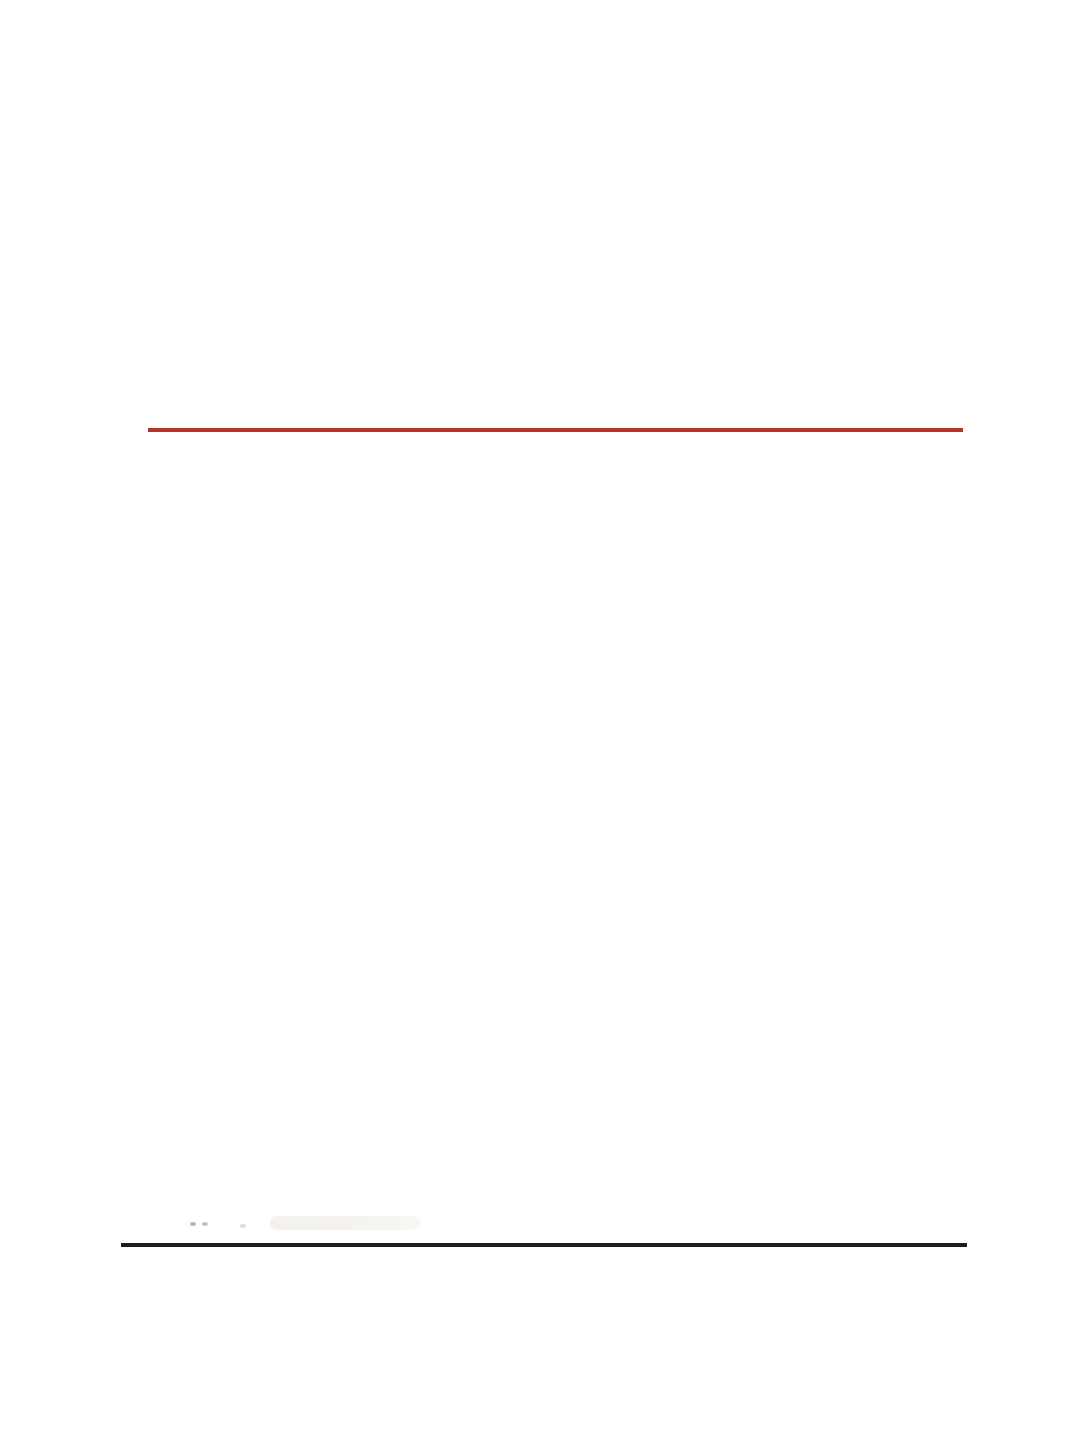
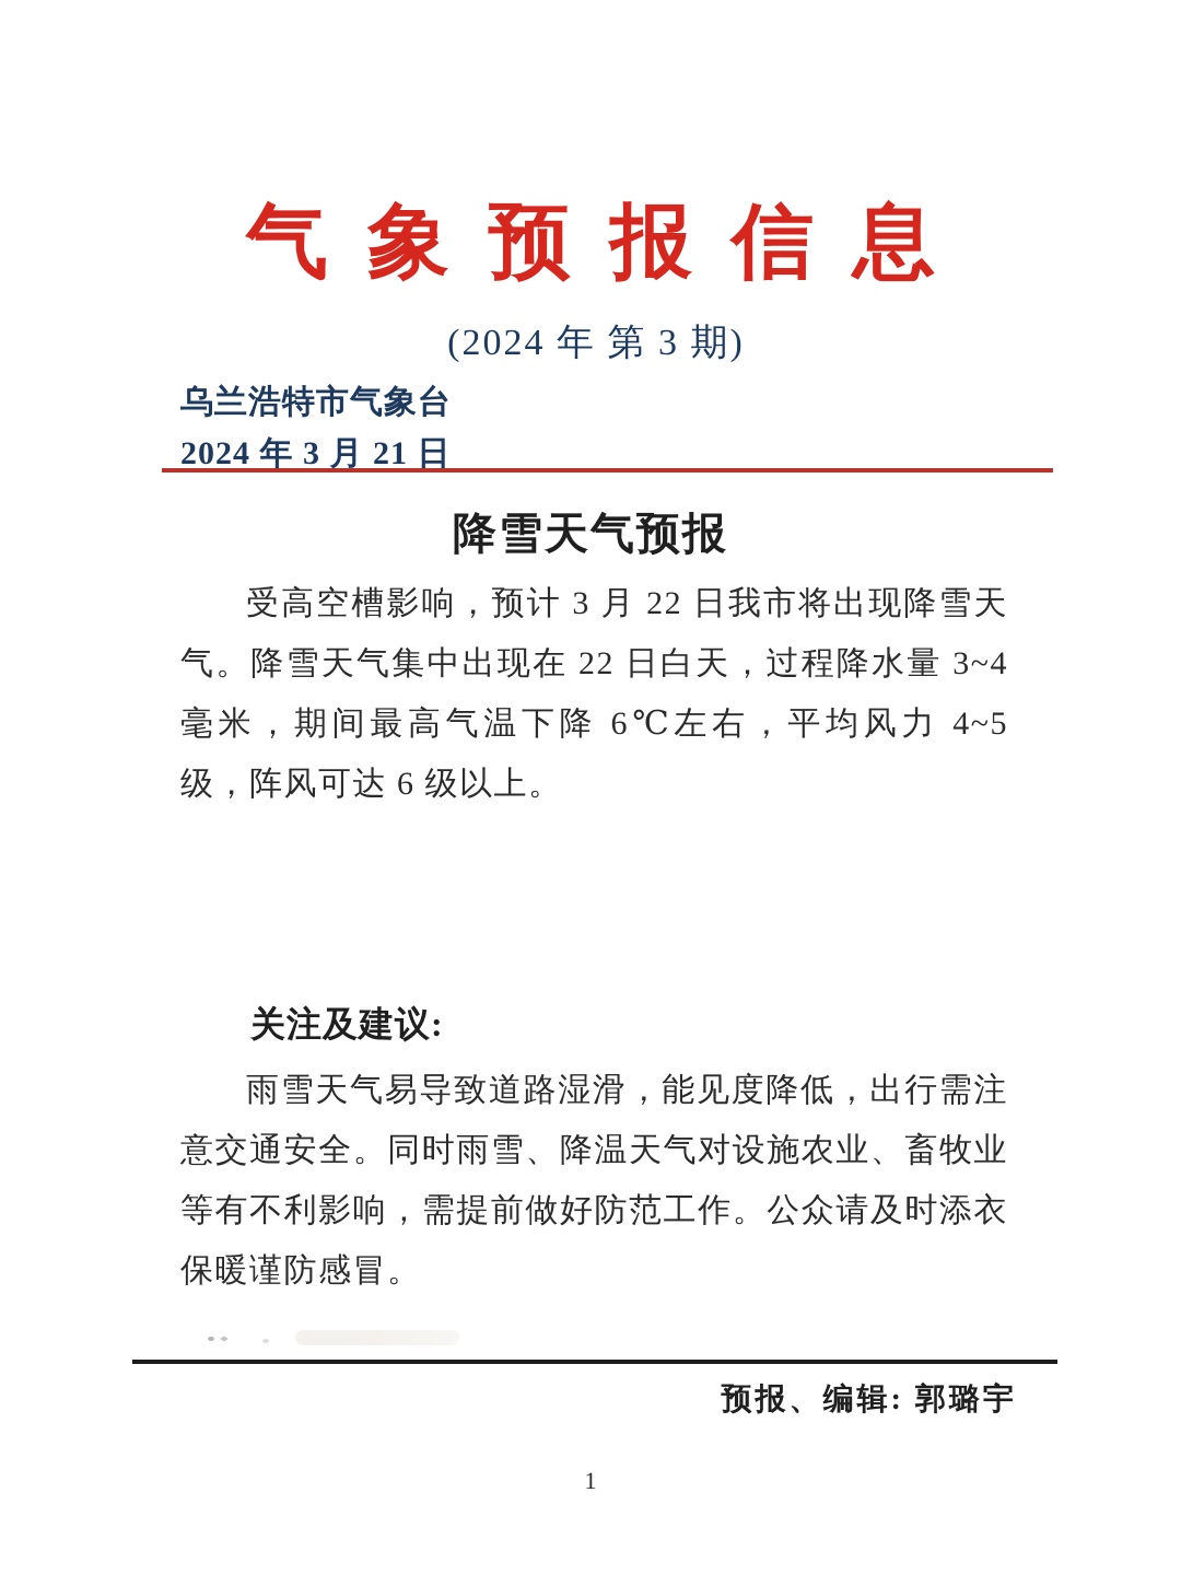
+ 气象预报信息
+ (2024 年 第 3 期)
+ 乌兰浩特市气象台
+ 2024 年 3 月 21 日
+ 降雪天气预报
+ 受高空槽影响，预计 3 月 22 日我市将出现降雪天气。降雪天气集中出现在 22 日白天，过程降水量 3~4 毫米，期间最高气温下降 6℃左右，平均风力 4~5 级，阵风可达 6 级以上。
+ 关注及建议:
+ 雨雪天气易导致道路湿滑，能见度降低，出行需注意交通安全。同时雨雪、降温天气对设施农业、畜牧业等有不利影响，需提前做好防范工作。公众请及时添衣保暖谨防感冒。
+ 预报、编辑: 郭璐宇
+ 1
